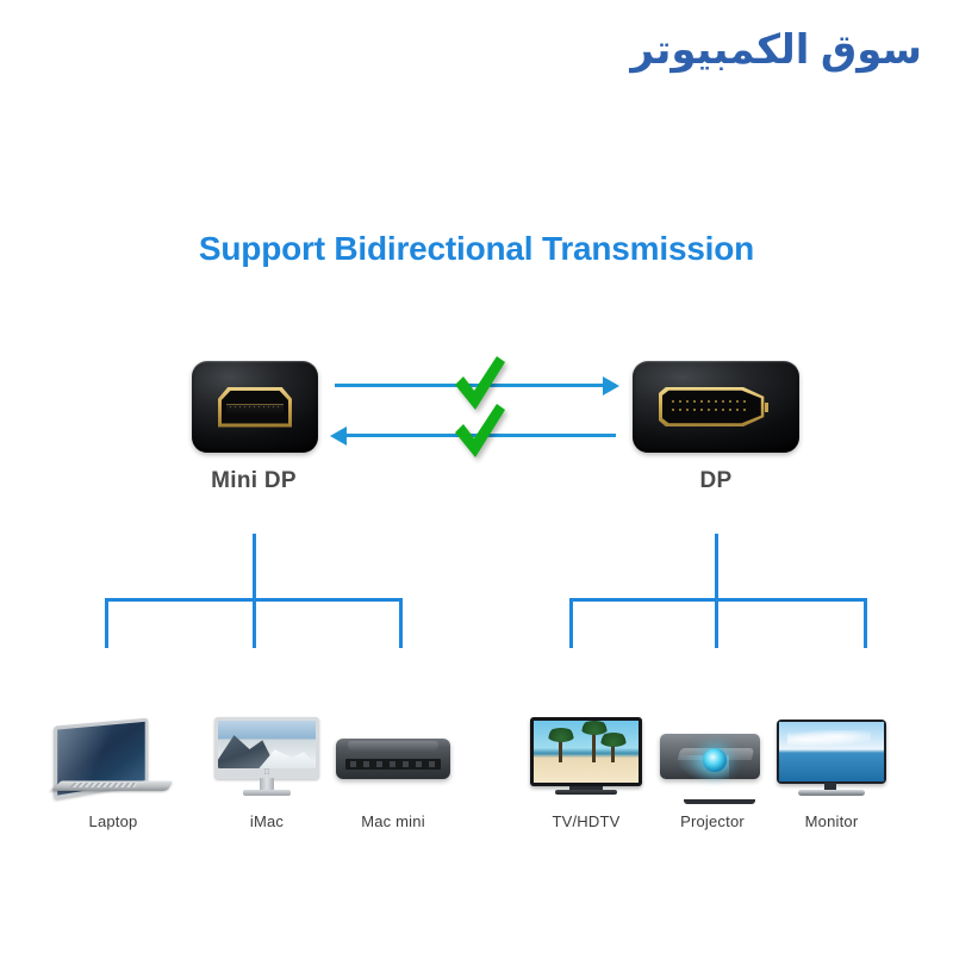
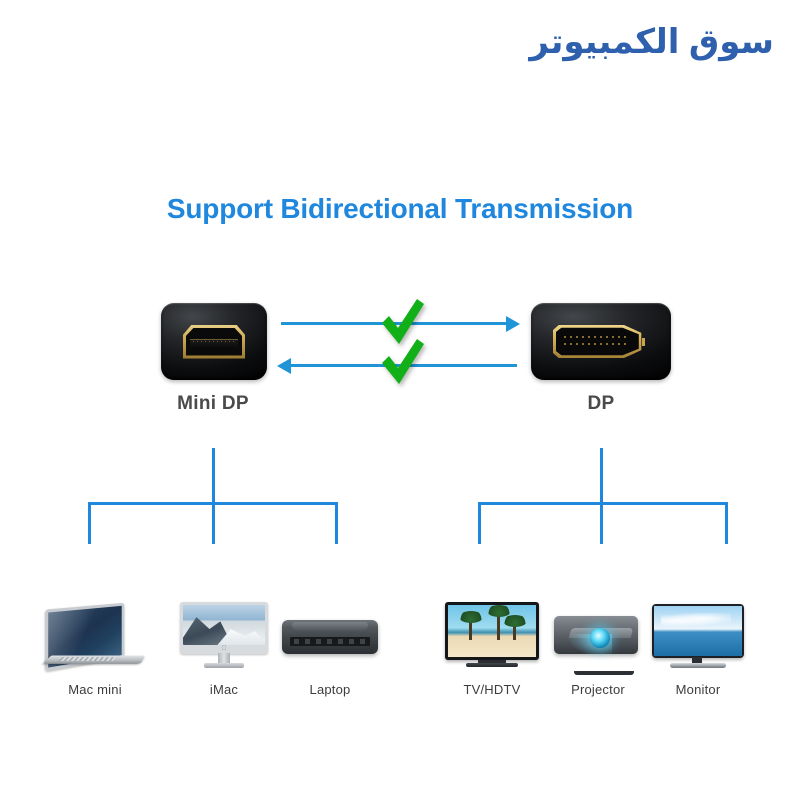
  سوق الكمبيوتر
  Support Bidirectional Transmission
  Mini DP
  DP
- Laptop
+ Mac mini
  iMac
- Mac mini
+ Laptop
  TV/HDTV
  Projector
  Monitor
